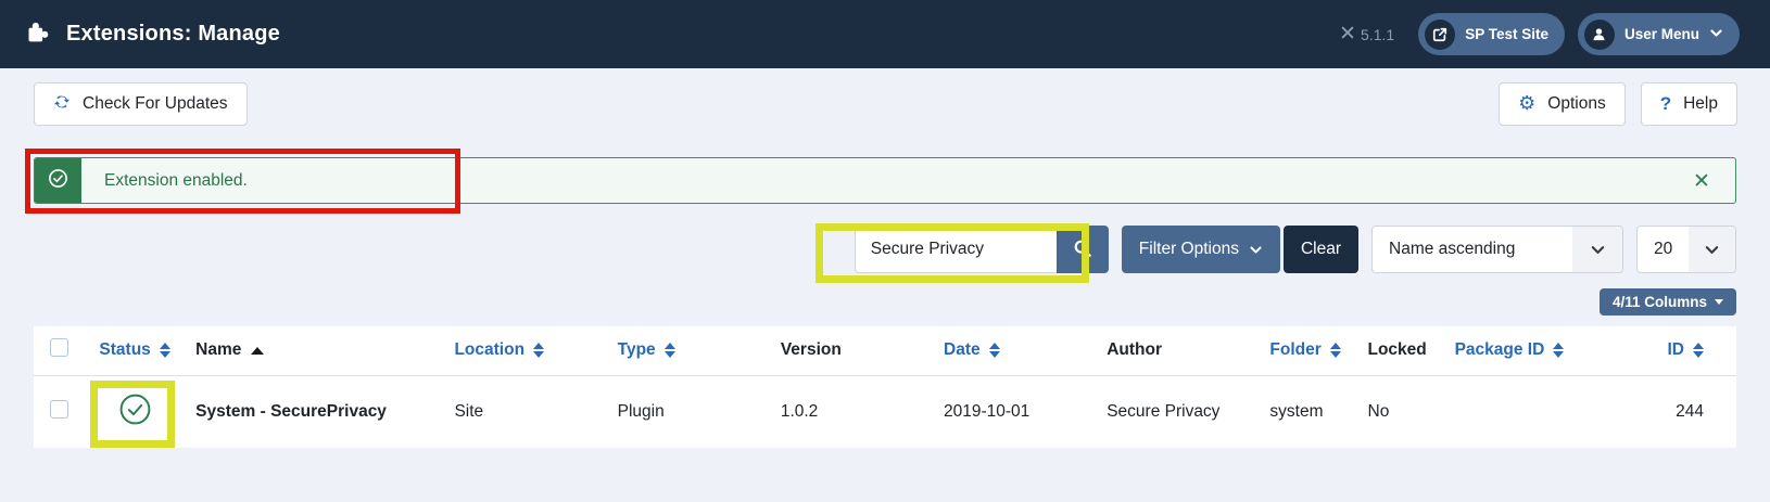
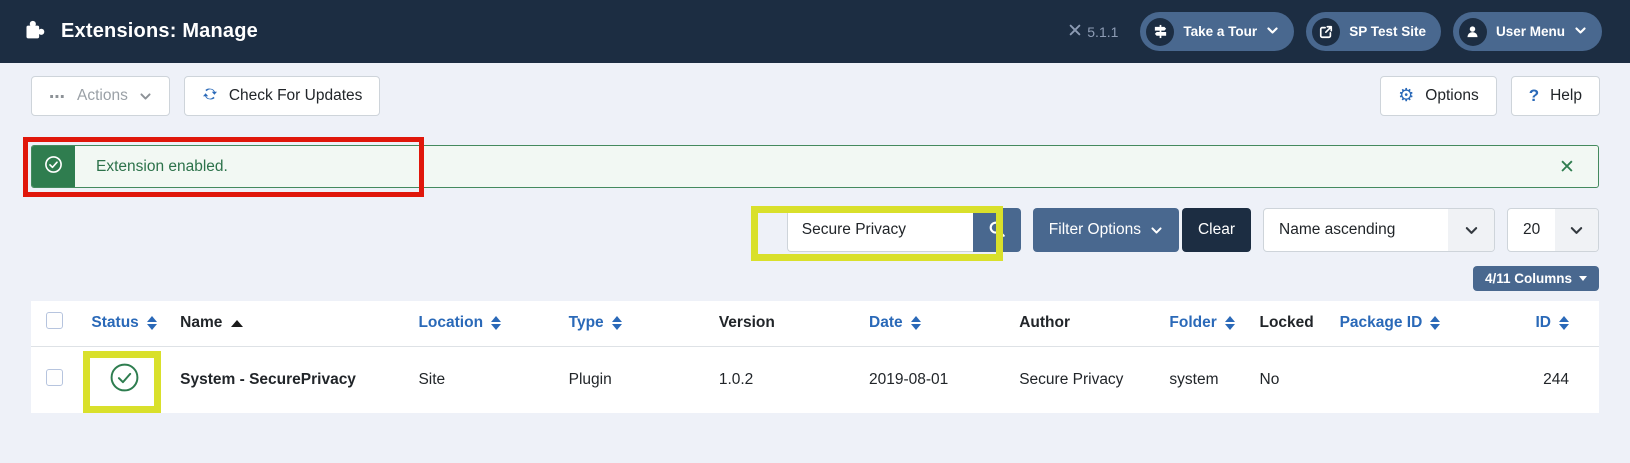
  Extensions: Manage
  5.1.1
+ Take a Tour
  SP Test Site
  User Menu
+ ⋯
+ Actions
  Check For Updates
  ⚙
  Options
  ?
  Help
  Extension enabled.
  ✕
  Secure Privacy
  Filter Options
  Clear
  Name ascending
  20
  4/11 Columns
  	Status	Name	Location	Type	Version	Date	Author	Folder	Locked	Package ID	ID
- 		System - SecurePrivacy	Site	Plugin	1.0.2	2019-10-01	Secure Privacy	system	No		244
+ 		System - SecurePrivacy	Site	Plugin	1.0.2	2019-08-01	Secure Privacy	system	No		244
